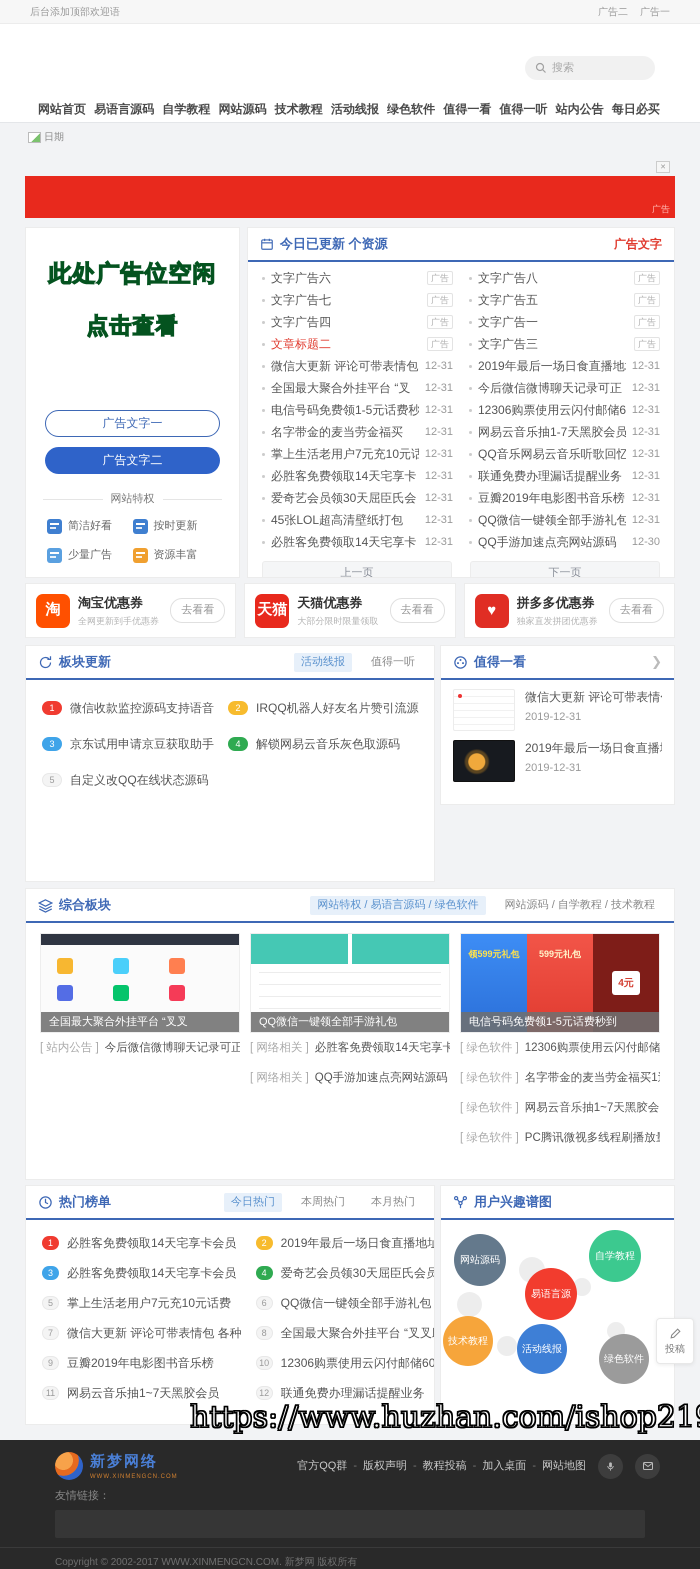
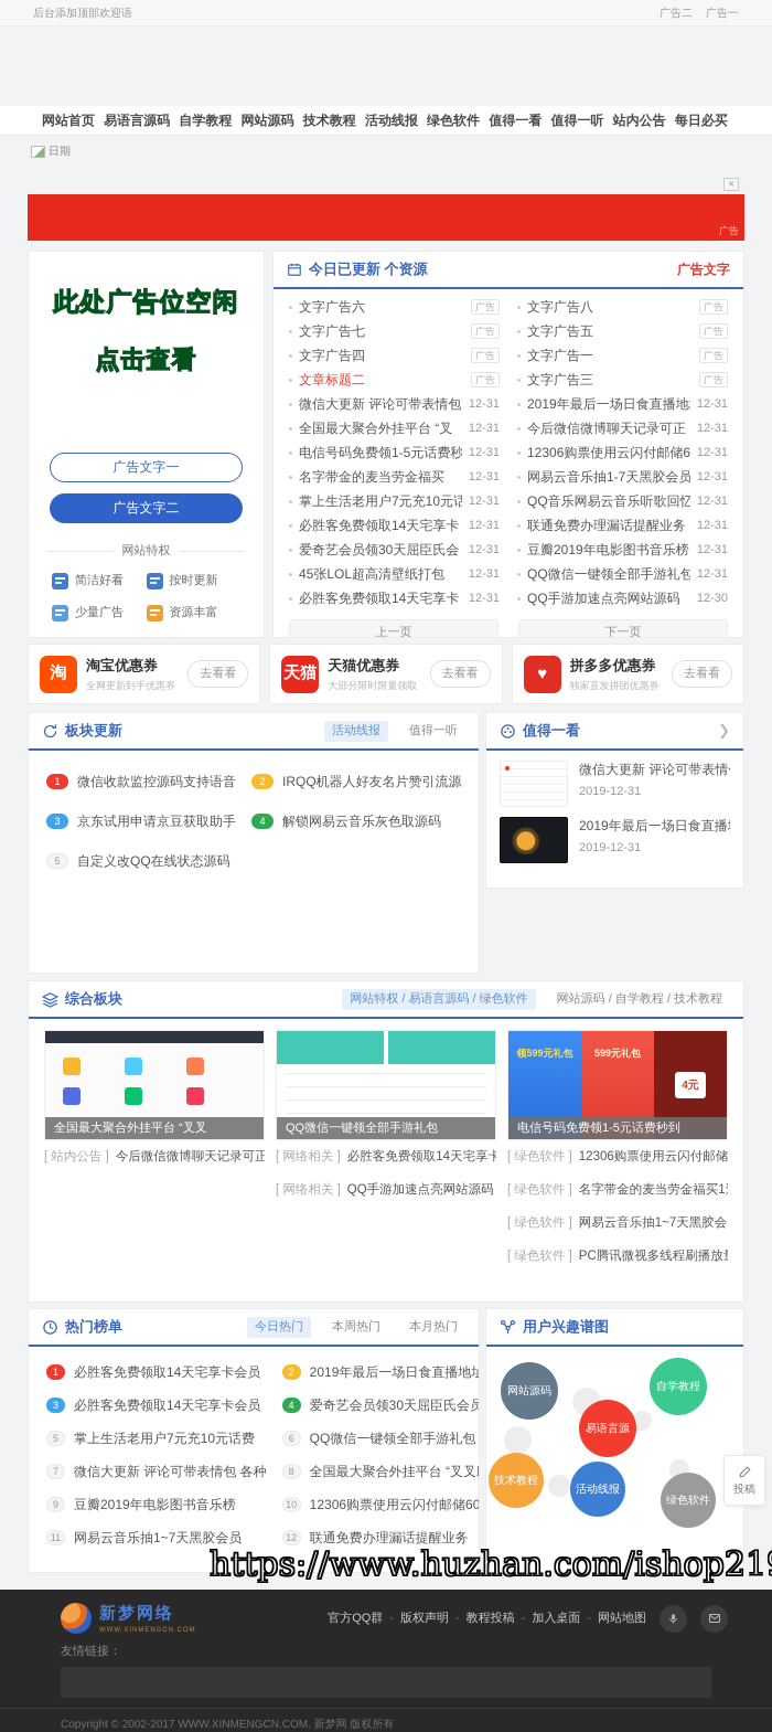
  后台添加顶部欢迎语
  广告二
  广告一
- 搜索
  网站首页
  易语言源码
  自学教程
  网站源码
  技术教程
  活动线报
  绿色软件
  值得一看
  值得一听
  站内公告
  每日必买
  日期
  广告
  此处广告位空闲
  点击查看
  广告文字一
  广告文字二
  网站特权
  简洁好看
  按时更新
  少量广告
  资源丰富
  今日已更新 个资源
  广告文字
  文字广告六
  广告
  文字广告七
  广告
  文字广告四
  广告
  文章标题二
  广告
  文字广告八
  广告
  文字广告五
  广告
  文字广告一
  广告
  文字广告三
  广告
  微信大更新 评论可带表情包
  12-31
  全国最大聚合外挂平台 “叉
  12-31
  电信号码免费领1-5元话费秒
  12-31
  名字带金的麦当劳金福买
  12-31
  掌上生活老用户7元充10元话
  12-31
  必胜客免费领取14天宅享卡
  12-31
  爱奇艺会员领30天屈臣氏会
  12-31
  45张LOL超高清壁纸打包
  12-31
  必胜客免费领取14天宅享卡
  12-31
  2019年最后一场日食直播地
  12-31
  今后微信微博聊天记录可正
  12-31
  12306购票使用云闪付邮储6
  12-31
  网易云音乐抽1-7天黑胶会员
  12-31
  QQ音乐网易云音乐听歌回忆
  12-31
  联通免费办理漏话提醒业务
  12-31
  豆瓣2019年电影图书音乐榜
  12-31
  QQ微信一键领全部手游礼包
  12-31
  QQ手游加速点亮网站源码
  12-30
  上一页
  下一页
  淘
  淘宝优惠券
  全网更新到手优惠券
  去看看
  天猫
  天猫优惠券
  大部分限时限量领取
  去看看
  ♥
  拼多多优惠券
  独家直发拼团优惠券
  去看看
  板块更新
  活动线报
  值得一听
  1
  微信收款监控源码支持语音
  2
  IRQQ机器人好友名片赞引流源
  3
  京东试用申请京豆获取助手
  4
  解锁网易云音乐灰色取源码
  5
  自定义改QQ在线状态源码
  值得一看
  ❯
  微信大更新 评论可带表情
  2019-12-31
  2019年最后一场日食直播
  2019-12-31
  综合板块
  网站特权 / 易语言源码 / 绿色软件
  网站源码 / 自学教程 / 技术教程
  全国最大聚合外挂平台 “叉叉
  站内公告
  今后微信微博聊天记录可正
  QQ微信一键领全部手游礼包
  网络相关
  必胜客免费领取14天宅享卡
  网络相关
  QQ手游加速点亮网站源码
  领599元礼包
  599元礼包
  4元
  电信号码免费领1-5元话费秒到
  绿色软件
  12306购票使用云闪付邮储
  绿色软件
  名字带金的麦当劳金福买1
  绿色软件
  网易云音乐抽1~7天黑胶会
  绿色软件
  PC腾讯微视多线程刷播放
  热门榜单
  今日热门
  本周热门
  本月热门
  1
  必胜客免费领取14天宅享卡会员
  2
  2019年最后一场日食直播地址
  3
  必胜客免费领取14天宅享卡会员
  4
  爱奇艺会员领30天屈臣氏会员
  5
  掌上生活老用户7元充10元话费
  6
  QQ微信一键领全部手游礼包
  7
  微信大更新 评论可带表情包 各种
  8
  全国最大聚合外挂平台 “叉叉
  9
  豆瓣2019年电影图书音乐榜
  10
  12306购票使用云闪付邮储60
  11
  网易云音乐抽1~7天黑胶会员
  12
  联通免费办理漏话提醒业务
  用户兴趣谱图
  网站源码
  自学教程
  易语言源
  技术教程
  活动线报
  绿色软件
  投稿
  https://www.huzhan.com/ishop21
  新梦网络
  官方QQ群
  版权声明
  教程投稿
  加入桌面
  网站地图
  友情链接：
  Copyright © 2002-2017 WWW.XINMENGCN.COM. 新梦网 版权所有
